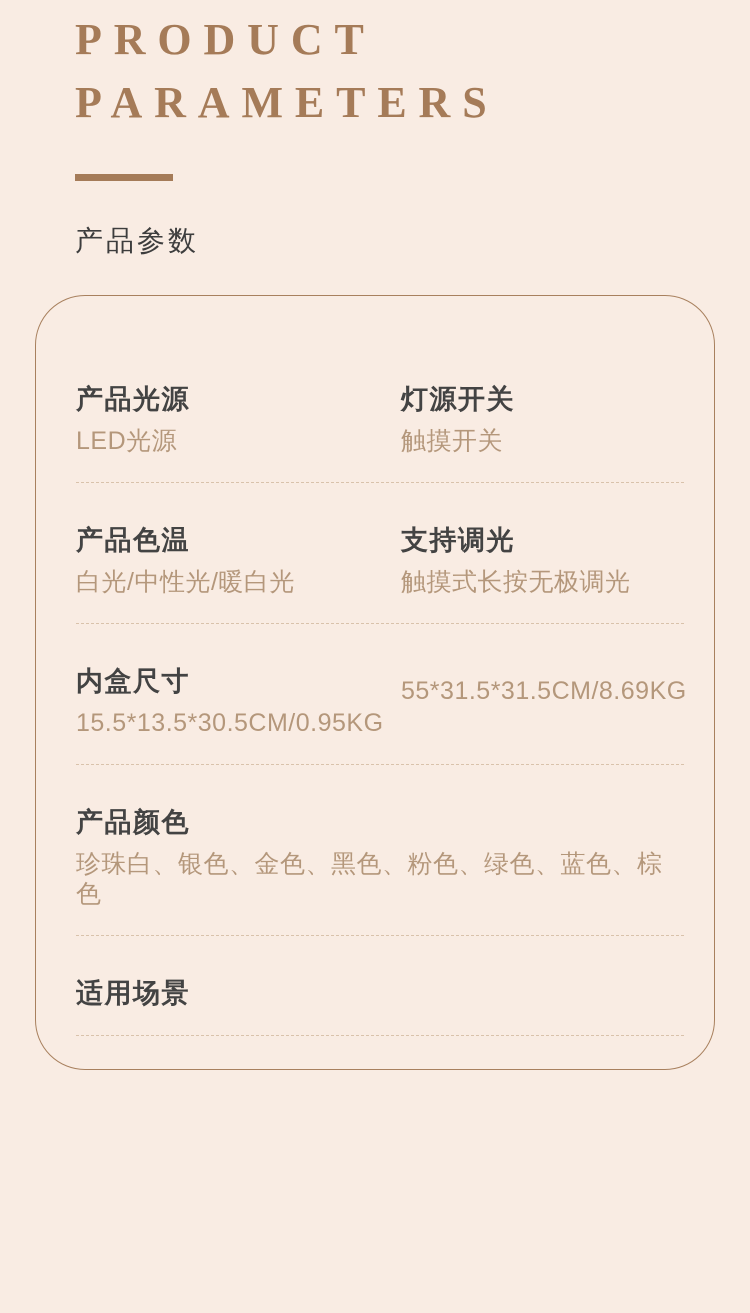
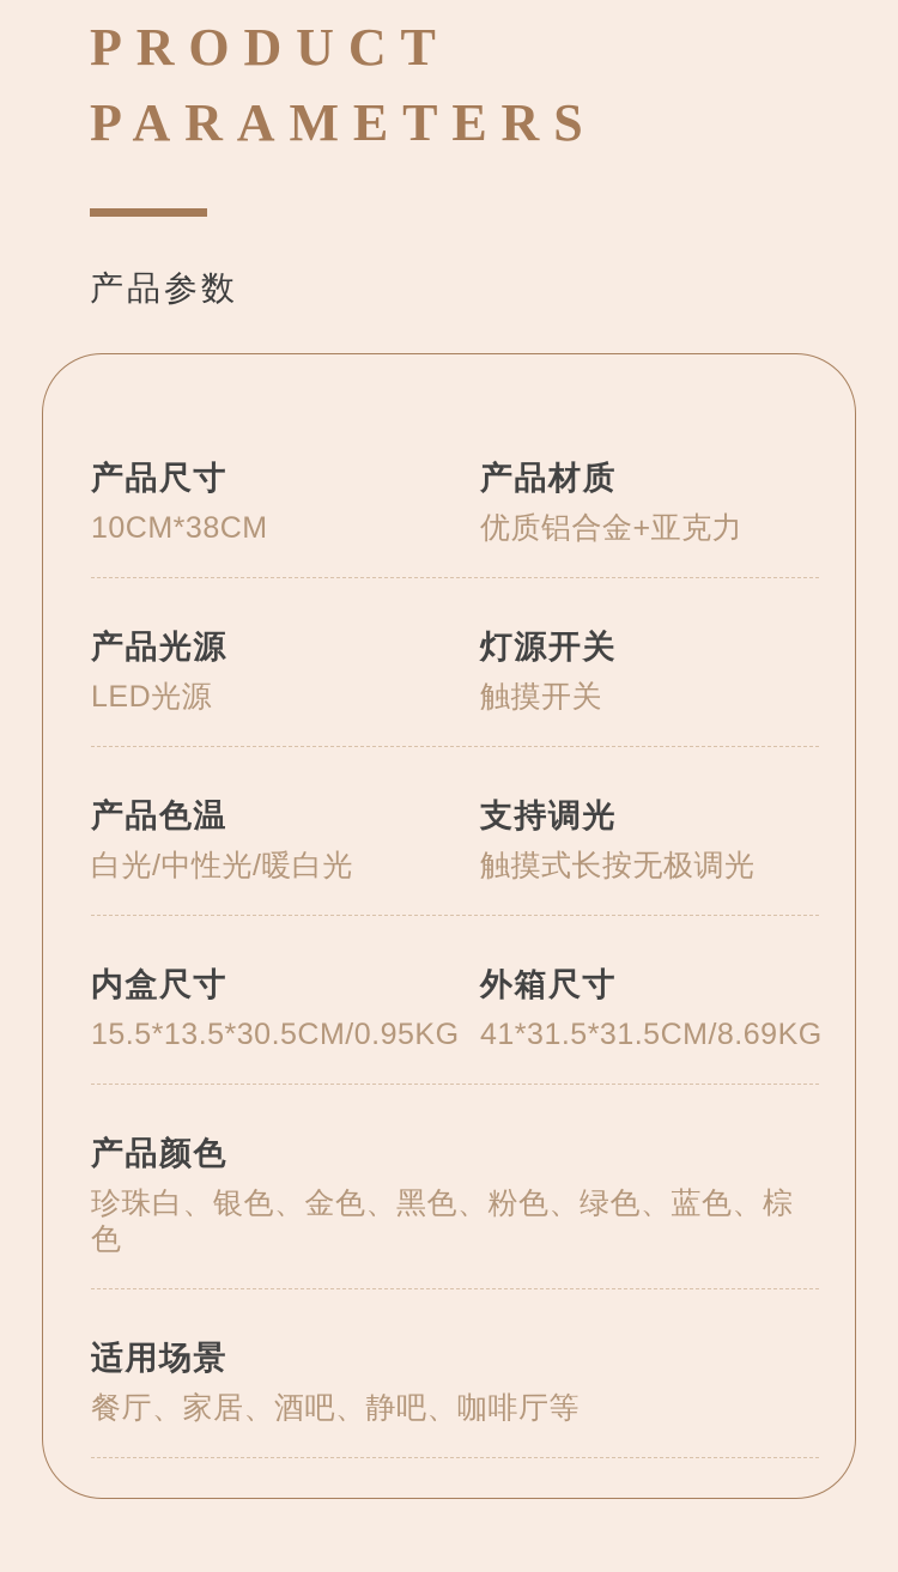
  PRODUCT
  PARAMETERS
  产品参数
+ 产品尺寸
+ 10CM*38CM
+ 产品材质
+ 优质铝合金+亚克力
  产品光源
  LED光源
  灯源开关
  触摸开关
  产品色温
  白光/中性光/暖白光
  支持调光
  触摸式长按无极调光
  内盒尺寸
  15.5*13.5*30.5CM/0.95KG
+ 外箱尺寸
- 55*31.5*31.5CM/8.69KG
+ 41*31.5*31.5CM/8.69KG
  产品颜色
  珍珠白、银色、金色、黑色、粉色、绿色、蓝色、棕色
  适用场景
+ 餐厅、家居、酒吧、静吧、咖啡厅等
